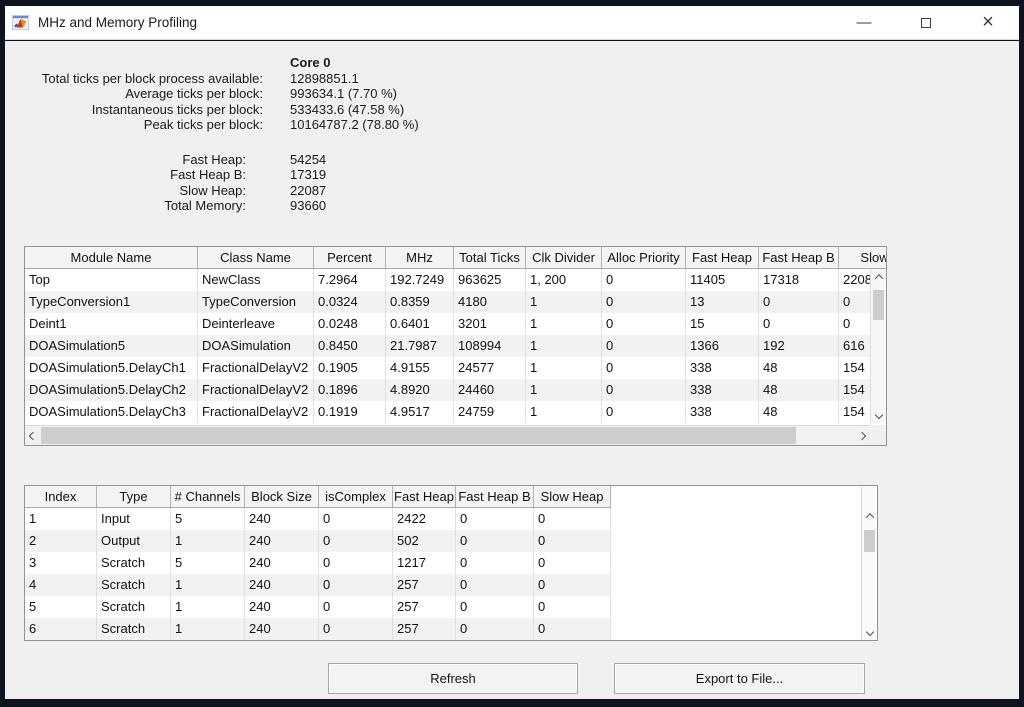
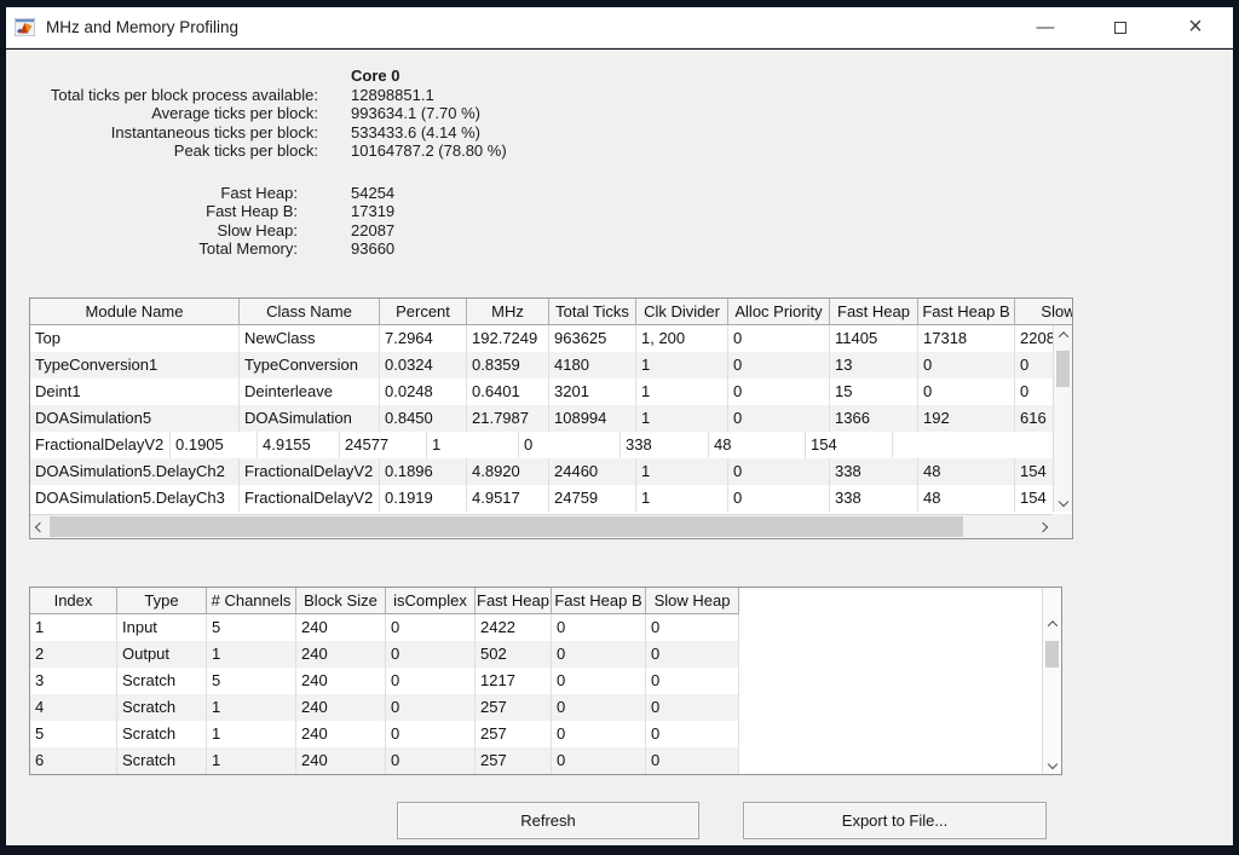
  MHz and Memory Profiling
  —
  ×
  Core 0
  Total ticks per block process available:
  12898851.1
  Average ticks per block:
  993634.1 (7.70 %)
  Instantaneous ticks per block:
- 533433.6 (47.58 %)
+ 533433.6 (4.14 %)
  Peak ticks per block:
  10164787.2 (78.80 %)
  Fast Heap:
  54254
  Fast Heap B:
  17319
  Slow Heap:
  22087
  Total Memory:
  93660
  Module Name
  Class Name
  Percent
  MHz
  Total Ticks
  Clk Divider
  Alloc Priority
  Fast Heap
  Fast Heap B
  Slow
  Top
  NewClass
  7.2964
  192.7249
  963625
  1, 200
  0
  11405
  17318
  2208
  TypeConversion1
  TypeConversion
  0.0324
  0.8359
  4180
  1
  0
  13
  0
  0
  Deint1
  Deinterleave
  0.0248
  0.6401
  3201
  1
  0
  15
  0
  0
  DOASimulation5
  DOASimulation
  0.8450
  21.7987
  108994
  1
  0
  1366
  192
  616
- DOASimulation5.DelayCh1
  FractionalDelayV2
  0.1905
  4.9155
  24577
  1
  0
  338
  48
  154
  DOASimulation5.DelayCh2
  FractionalDelayV2
  0.1896
  4.8920
  24460
  1
  0
  338
  48
  154
  DOASimulation5.DelayCh3
  FractionalDelayV2
  0.1919
  4.9517
  24759
  1
  0
  338
  48
  154
  Index
  Type
  # Channels
  Block Size
  isComplex
  Fast Heap
  Fast Heap B
  Slow Heap
  1
  Input
  5
  240
  0
  2422
  0
  0
  2
  Output
  1
  240
  0
  502
  0
  0
  3
  Scratch
  5
  240
  0
  1217
  0
  0
  4
  Scratch
  1
  240
  0
  257
  0
  0
  5
  Scratch
  1
  240
  0
  257
  0
  0
  6
  Scratch
  1
  240
  0
  257
  0
  0
  Refresh
  Export to File...
